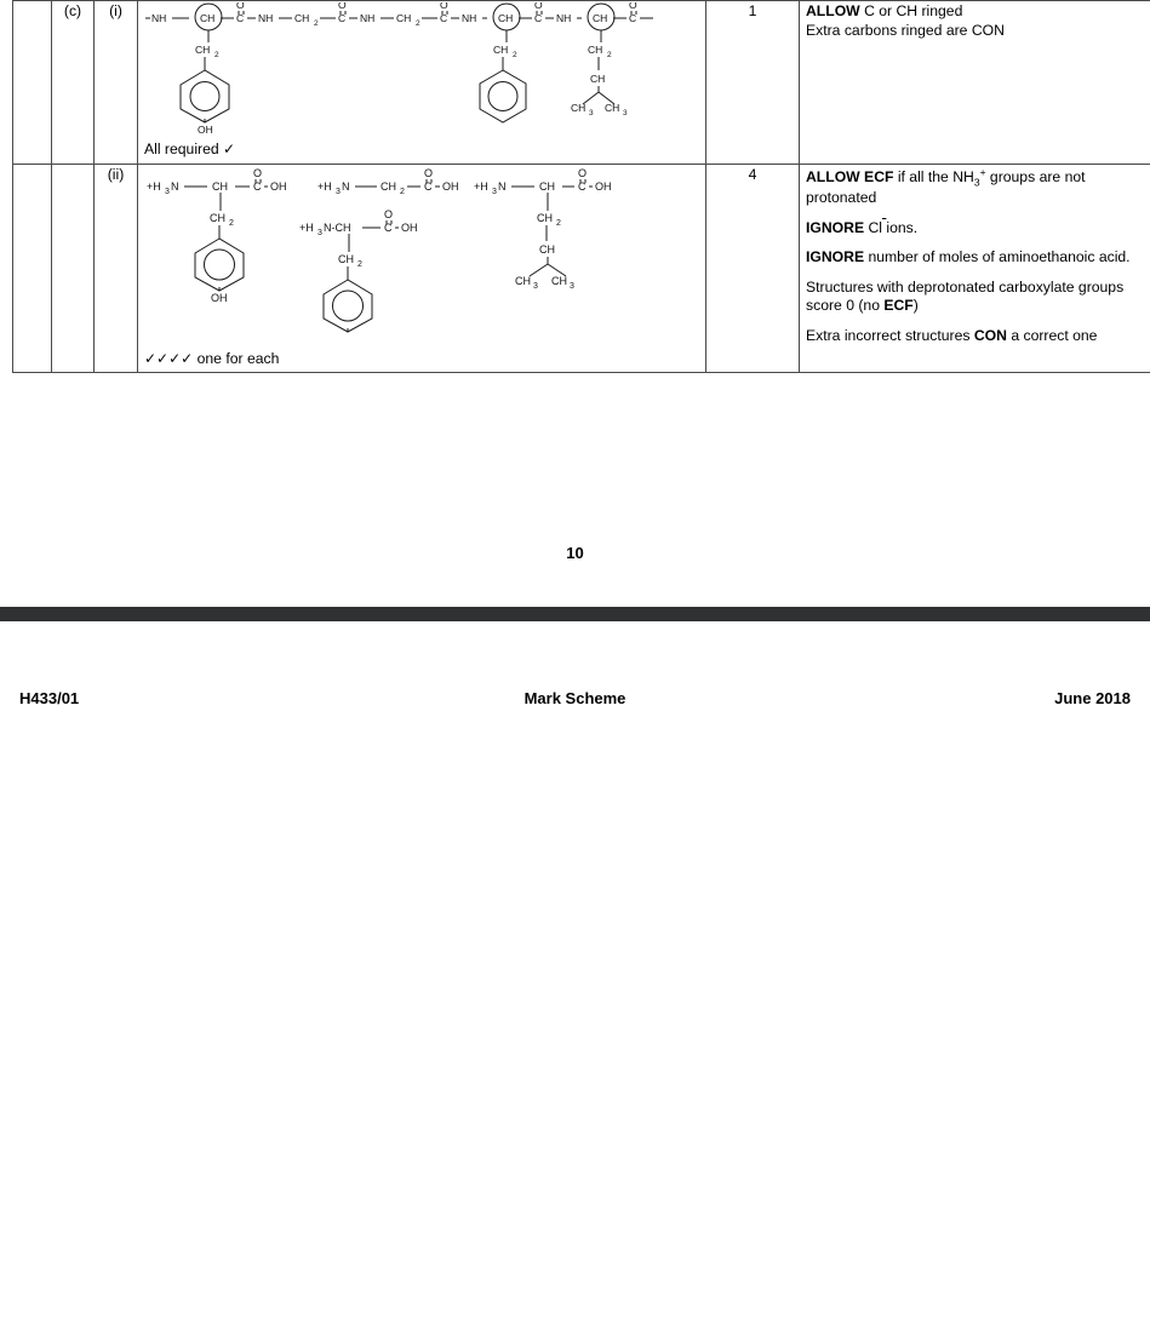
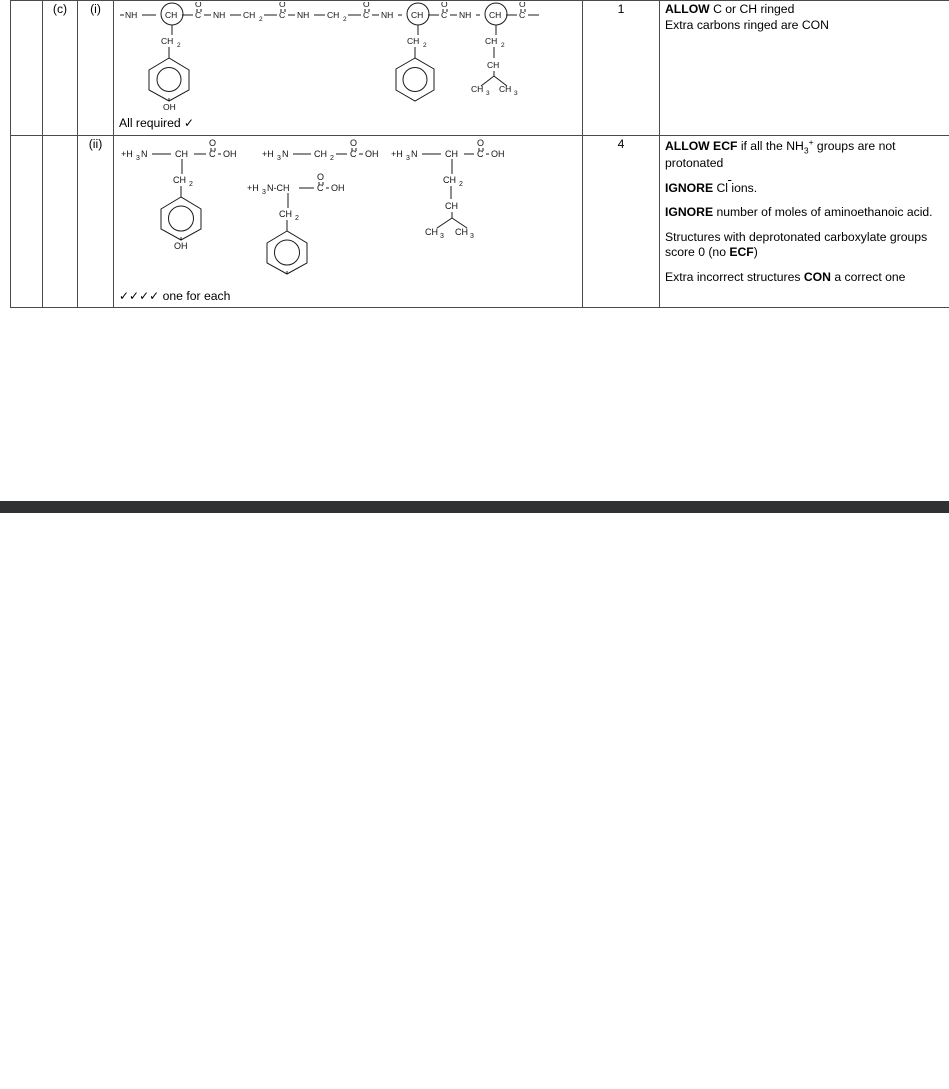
  	(c)	(i)	NH CH C O NH CH C O NH CH C O NH CH C O NH CH C O CH OH CH CH CH CH CH All required ✓	1	ALLOW C or CH ringed Extra carbons ringed are CON
  		(ii)	+H N CH C O OH CH OH +H N CH C O OH +H N-CH C O OH CH +H N CH C O OH CH CH CH CH ✓✓✓✓ one for each	4	ALLOW ECF if all the NH3+ groups are not protonated IGNORE Cl ions. IGNORE number of moles of aminoethanoic acid. Structures with deprotonated carboxylate groups score 0 (no ECF) Extra incorrect structures CON a correct one
- 10
- H433/01
- Mark Scheme
- June 2018
